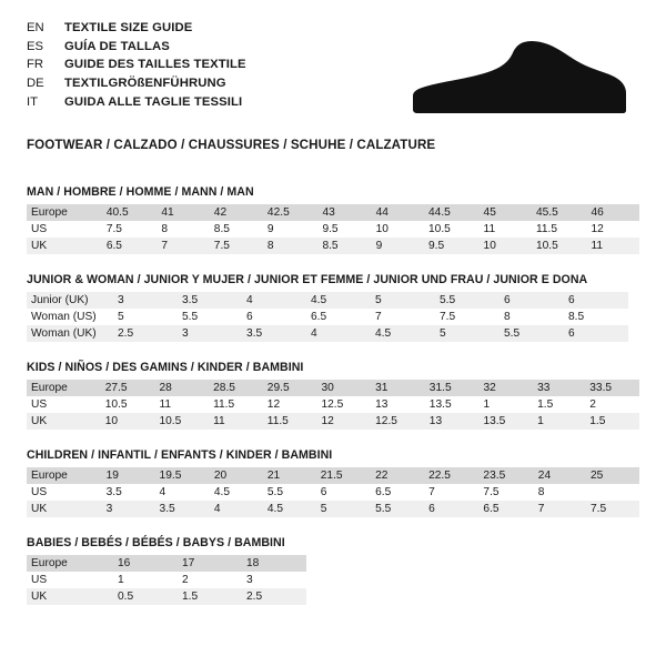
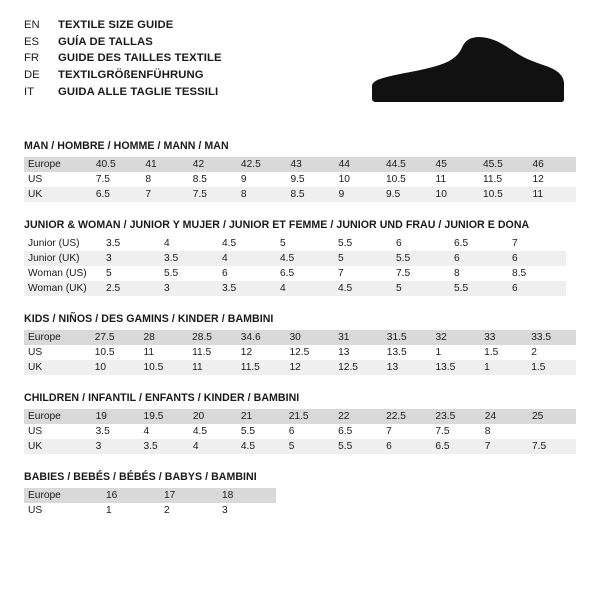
  EN	TEXTILE SIZE GUIDE
  ES	GUÍA DE TALLAS
  FR	GUIDE DES TAILLES TEXTILE
  DE	TEXTILGRÖßENFÜHRUNG
  IT	GUIDA ALLE TAGLIE TESSILI
- FOOTWEAR / CALZADO / CHAUSSURES / SCHUHE / CALZATURE
  MAN / HOMBRE / HOMME / MANN / MAN
  Europe	40.5	41	42	42.5	43	44	44.5	45	45.5	46
  US	7.5	8	8.5	9	9.5	10	10.5	11	11.5	12
  UK	6.5	7	7.5	8	8.5	9	9.5	10	10.5	11
  JUNIOR & WOMAN / JUNIOR Y MUJER / JUNIOR ET FEMME / JUNIOR UND FRAU / JUNIOR E DONA
+ Junior (US)	3.5	4	4.5	5	5.5	6	6.5	7
  Junior (UK)	3	3.5	4	4.5	5	5.5	6	6
  Woman (US)	5	5.5	6	6.5	7	7.5	8	8.5
  Woman (UK)	2.5	3	3.5	4	4.5	5	5.5	6
  KIDS / NIÑOS / DES GAMINS / KINDER / BAMBINI
- Europe	27.5	28	28.5	29.5	30	31	31.5	32	33	33.5
+ Europe	27.5	28	28.5	34.6	30	31	31.5	32	33	33.5
  US	10.5	11	11.5	12	12.5	13	13.5	1	1.5	2
  UK	10	10.5	11	11.5	12	12.5	13	13.5	1	1.5
  CHILDREN / INFANTIL / ENFANTS / KINDER / BAMBINI
  Europe	19	19.5	20	21	21.5	22	22.5	23.5	24	25
  US	3.5	4	4.5	5.5	6	6.5	7	7.5	8
  UK	3	3.5	4	4.5	5	5.5	6	6.5	7	7.5
  BABIES / BEBÉS / BÉBÉS / BABYS / BAMBINI
  Europe	16	17	18
  US	1	2	3
- UK	0.5	1.5	2.5
